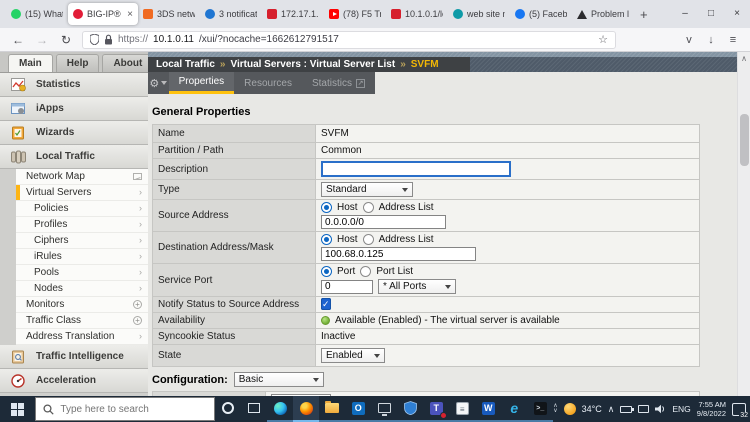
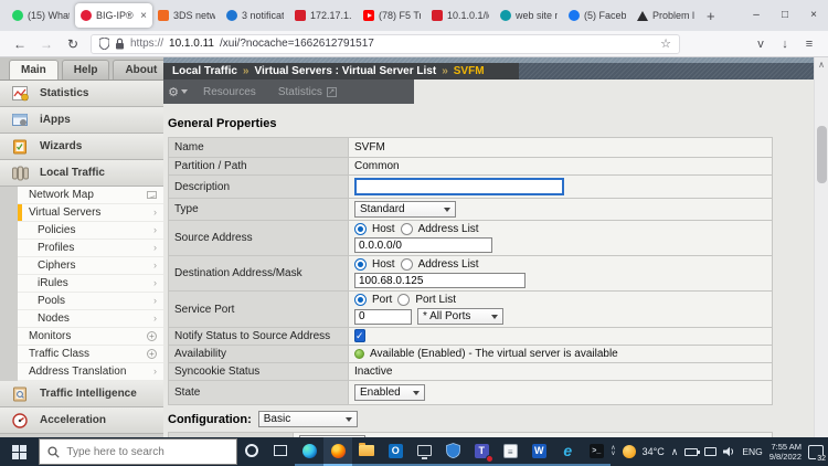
  (15) Wha
  BIG-IP®
  ×
  3DS netw
  3 notificat
  172.17.1.
  (78) F5 T
  10.1.0.1/l
  web site
  (5) Faceb
  Problem l
  +
  –
  □
  ×
  ←
  →
  ↻
  https://
  10.1.0.11
  /xui/?nocache=1662612791517
  ☆
  v
  ↓
  ≡
  Main
  Help
  About
  Statistics
  iApps
  Wizards
  Local Traffic
  Network Map
  Virtual Servers
  ›
  Policies
  ›
  Profiles
  ›
  Ciphers
  ›
  iRules
  ›
  Pools
  ›
  Nodes
  ›
  Monitors
  +
  Traffic Class
  +
  Address Translation
  ›
  Traffic Intelligence
  Acceleration
  Local Traffic
  »
  Virtual Servers : Virtual Server List
  »
  SVFM
  ⚙
- Properties
  Resources
  Statistics
  General Properties
  Name	SVFM
  Partition / Path	Common
  Description
  Type	Standard
  Source Address	Host Address List 0.0.0.0/0
  Destination Address/Mask	Host Address List 100.68.0.125
  Service Port	Port Port List 0 * All Ports
  Notify Status to Source Address	✓
  Availability	Available (Enabled) - The virtual server is available
  Syncookie Status	Inactive
  State	Enabled
  Configuration:
  Basic
  ∧
  Type here to search
  O
  T
  ≡
  W
  e
  34°C
  ∧
  ENG
  7:55 AM
  9/8/2022
